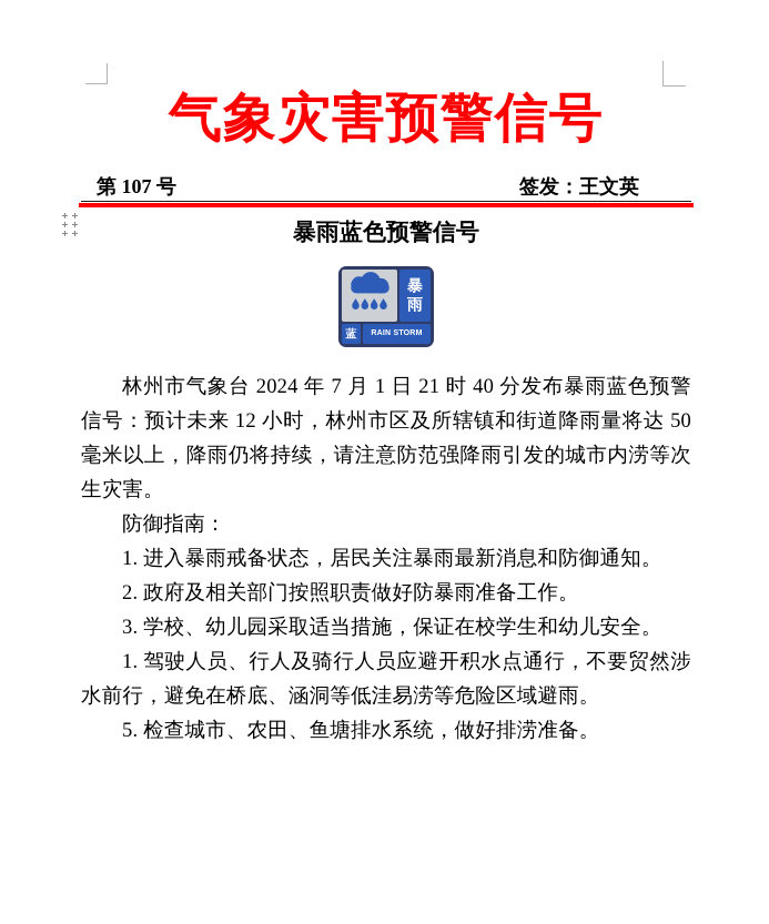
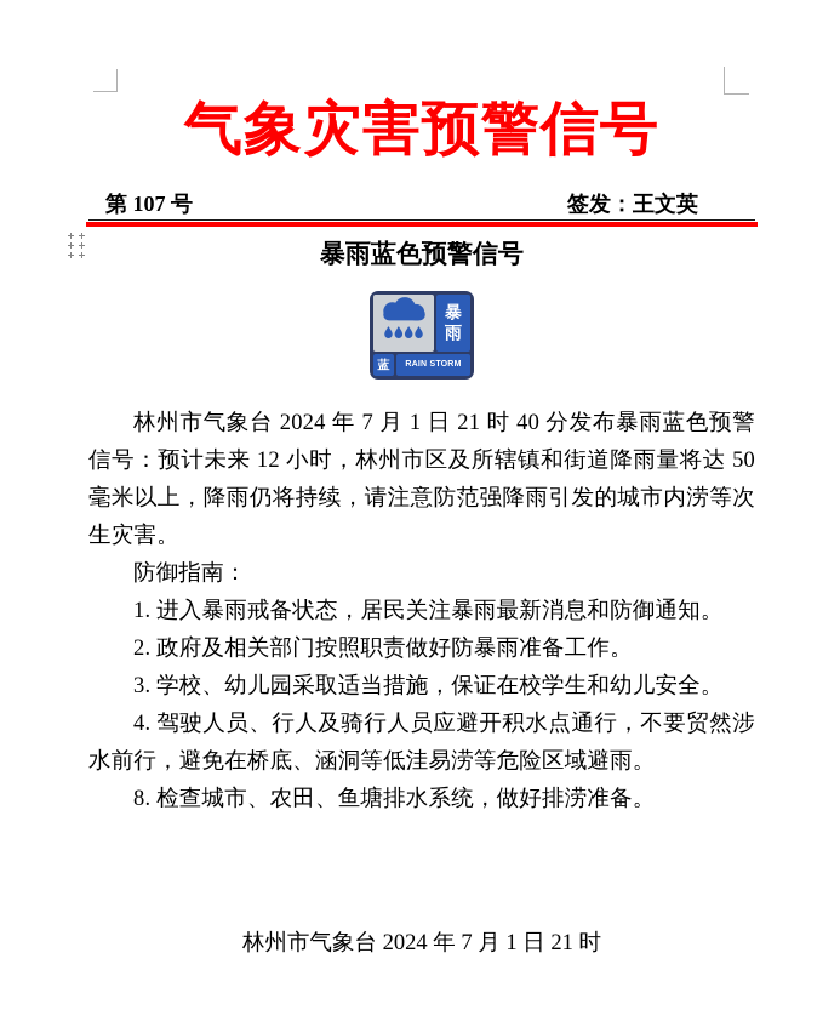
  气象灾害预警信号
  第 107 号
  签发：王文英
  暴雨蓝色预警信号
  暴
  雨
  蓝
  林州市气象台 2024 年 7 月 1 日 21 时 40 分发布暴雨蓝色预警信号：预计未来 12 小时，林州市区及所辖镇和街道降雨量将达 50 毫米以上，降雨仍将持续，请注意防范强降雨引发的城市内涝等次生灾害。
  防御指南：
  1. 进入暴雨戒备状态，居民关注暴雨最新消息和防御通知。
  2. 政府及相关部门按照职责做好防暴雨准备工作。
  3. 学校、幼儿园采取适当措施，保证在校学生和幼儿安全。
- 1. 驾驶人员、行人及骑行人员应避开积水点通行，不要贸然涉水前行，避免在桥底、涵洞等低洼易涝等危险区域避雨。
+ 4. 驾驶人员、行人及骑行人员应避开积水点通行，不要贸然涉水前行，避免在桥底、涵洞等低洼易涝等危险区域避雨。
- 5. 检查城市、农田、鱼塘排水系统，做好排涝准备。
+ 8. 检查城市、农田、鱼塘排水系统，做好排涝准备。
+ 林州市气象台 2024 年 7 月 1 日 21 时
